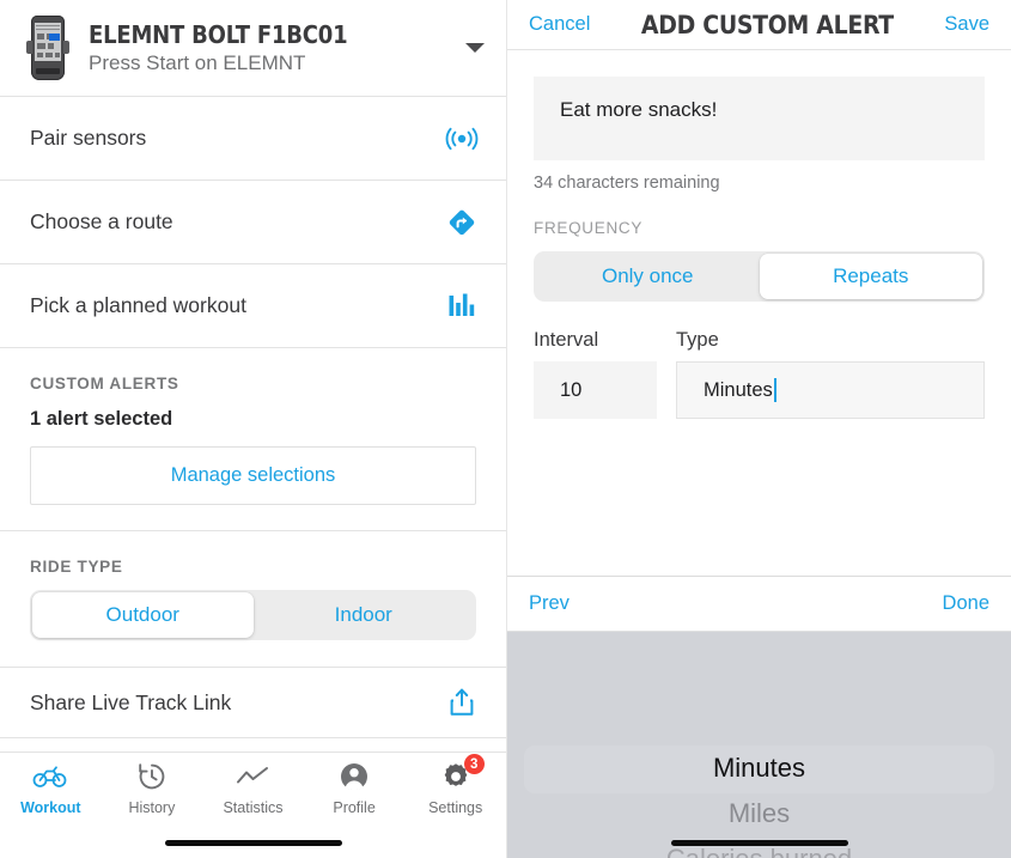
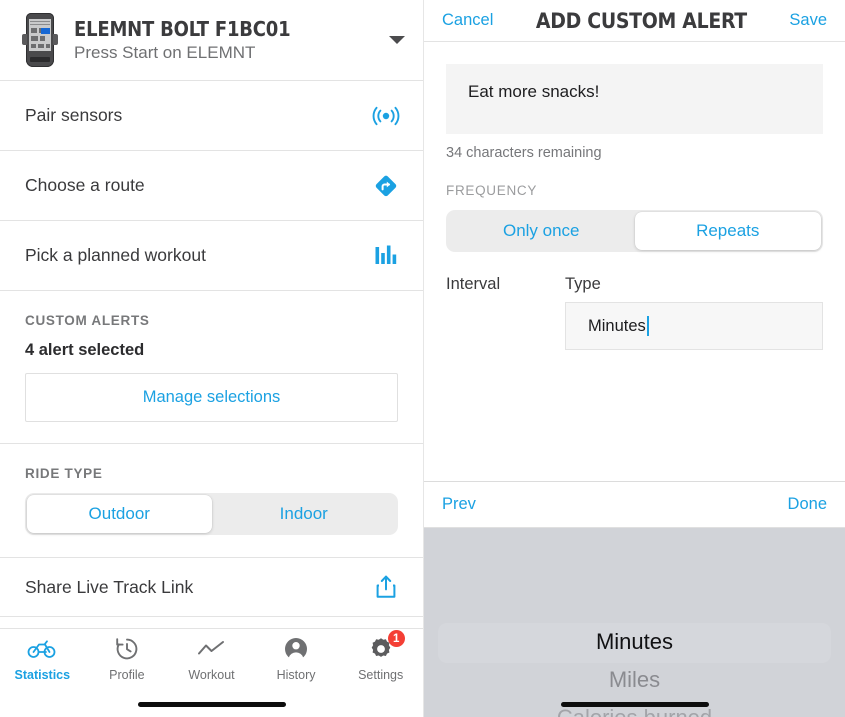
  ELEMNT BOLT F1BC01
  Press Start on ELEMNT
  Pair sensors
  Choose a route
  Pick a planned workout
  CUSTOM ALERTS
- 1 alert selected
+ 4 alert selected
  Manage selections
  RIDE TYPE
  Outdoor
  Indoor
  Share Live Track Link
- Workout
+ Statistics
- History
+ Profile
- Statistics
+ Workout
- Profile
+ History
- 3
+ 1
  Settings
  Cancel
  ADD CUSTOM ALERT
  Save
  Eat more snacks!
  34 characters remaining
  FREQUENCY
  Only once
  Repeats
  Interval
- 10
  Type
  Minutes
  Prev
  Done
  Minutes
  Miles
